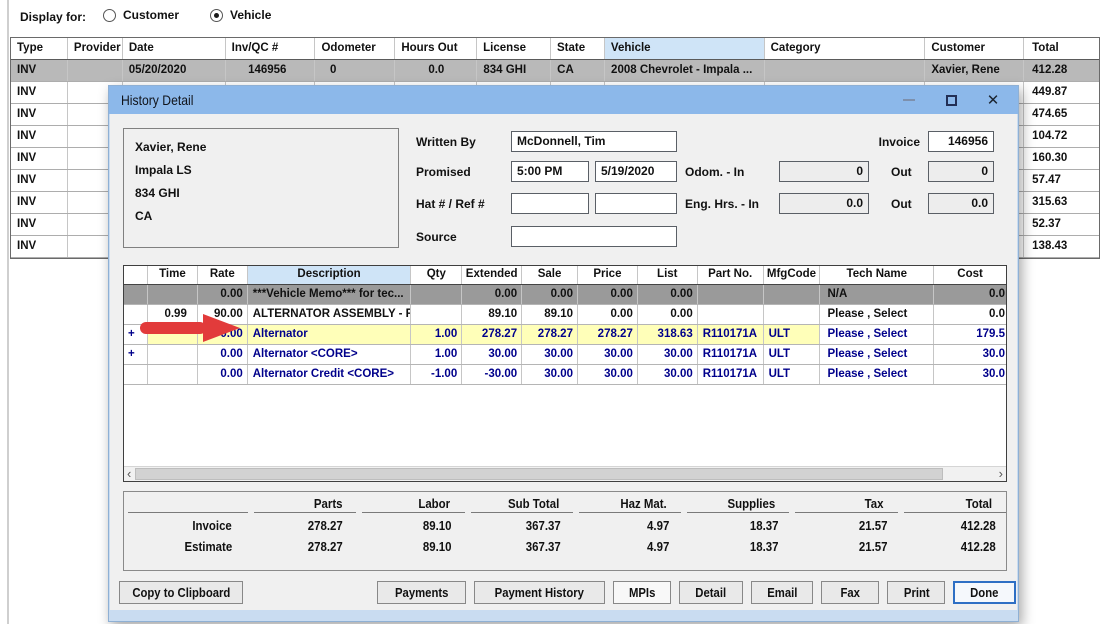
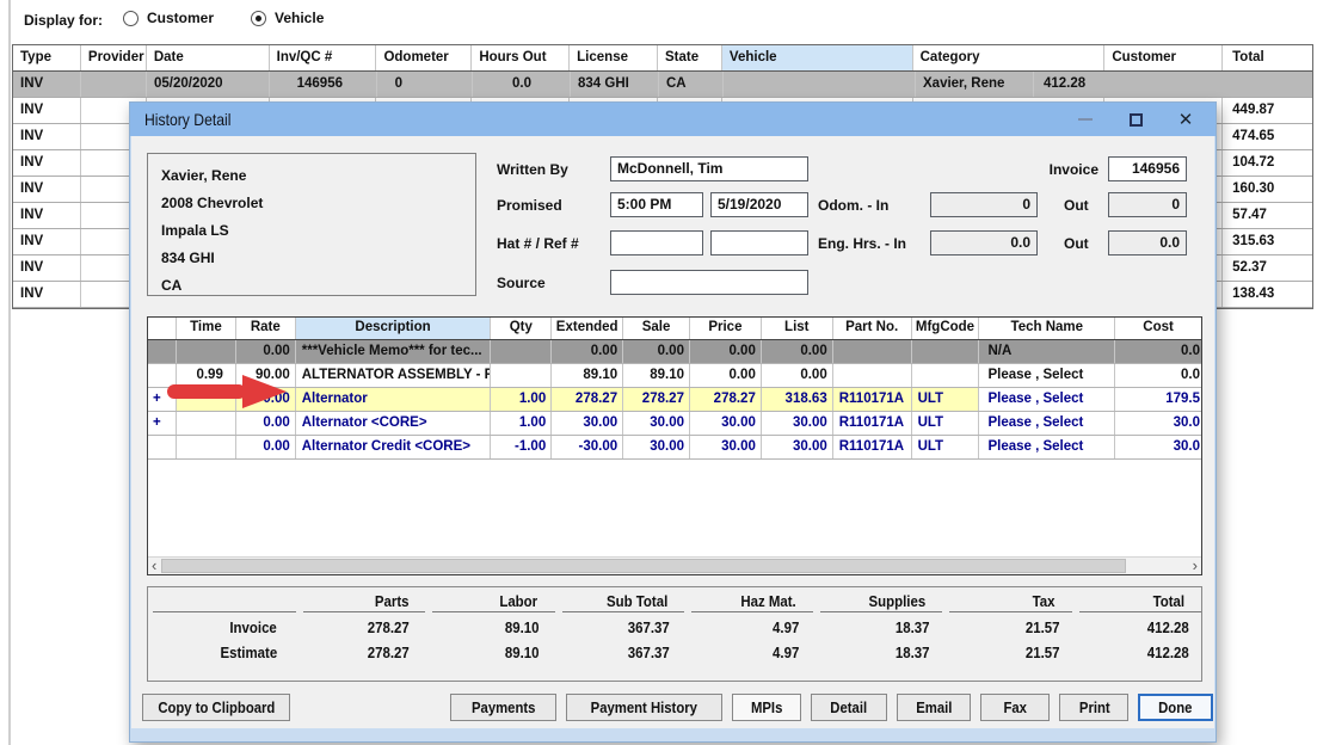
  Display for:
  Customer
  Vehicle
  Type
  Provider
  Date
  Inv/QC #
  Odometer
  Hours Out
  License
  State
  Vehicle
  Category
  Customer
  Total
  INV
  05/20/2020
  146956
  0
  0.0
  834 GHI
  CA
- 2008 Chevrolet - Impala ...
  Xavier, Rene
  412.28
  INV
  449.87
  INV
  474.65
  INV
  104.72
  INV
  160.30
  INV
  57.47
  INV
  315.63
  INV
  52.37
  INV
  138.43
  History Detail
  ✕
  Xavier, Rene
+ 2008 Chevrolet
  Impala LS
  834 GHI
  CA
  Written By
  McDonnell, Tim
  Invoice
  146956
  Promised
  5:00 PM
  5/19/2020
  Odom. - In
  0
  Out
  0
  Hat # / Ref #
  Eng. Hrs. - In
  0.0
  Out
  0.0
  Source
  Time
  Rate
  Description
  Qty
  Extended
  Sale
  Price
  List
  Part No.
  MfgCode
  Tech Name
  Cost
  0.00
  ***Vehicle Memo*** for tec...
  0.00
  0.00
  0.00
  0.00
  N/A
  0.0
  0.99
  90.00
  ALTERNATOR ASSEMBLY - R
  89.10
  89.10
  0.00
  0.00
  Please , Select
  0.0
  +
  .00
  Alternator
  1.00
  278.27
  278.27
  278.27
  318.63
  R110171A
  ULT
  Please , Select
  179.5
  +
  0.00
  Alternator <CORE>
  1.00
  30.00
  30.00
  30.00
  30.00
  R110171A
  ULT
  Please , Select
  30.0
  0.00
  Alternator Credit <CORE>
  -1.00
  -30.00
  30.00
  30.00
  30.00
  R110171A
  ULT
  Please , Select
  30.0
  ‹
  ›
  Parts
  Labor
  Sub Total
  Haz Mat.
  Supplies
  Tax
  Total
  Invoice
  278.27
  89.10
  367.37
  4.97
  18.37
  21.57
  412.28
  Estimate
  278.27
  89.10
  367.37
  4.97
  18.37
  21.57
  412.28
  Copy to Clipboard
  Payments
  Payment History
  MPIs
  Detail
  Email
  Fax
  Print
  Done
